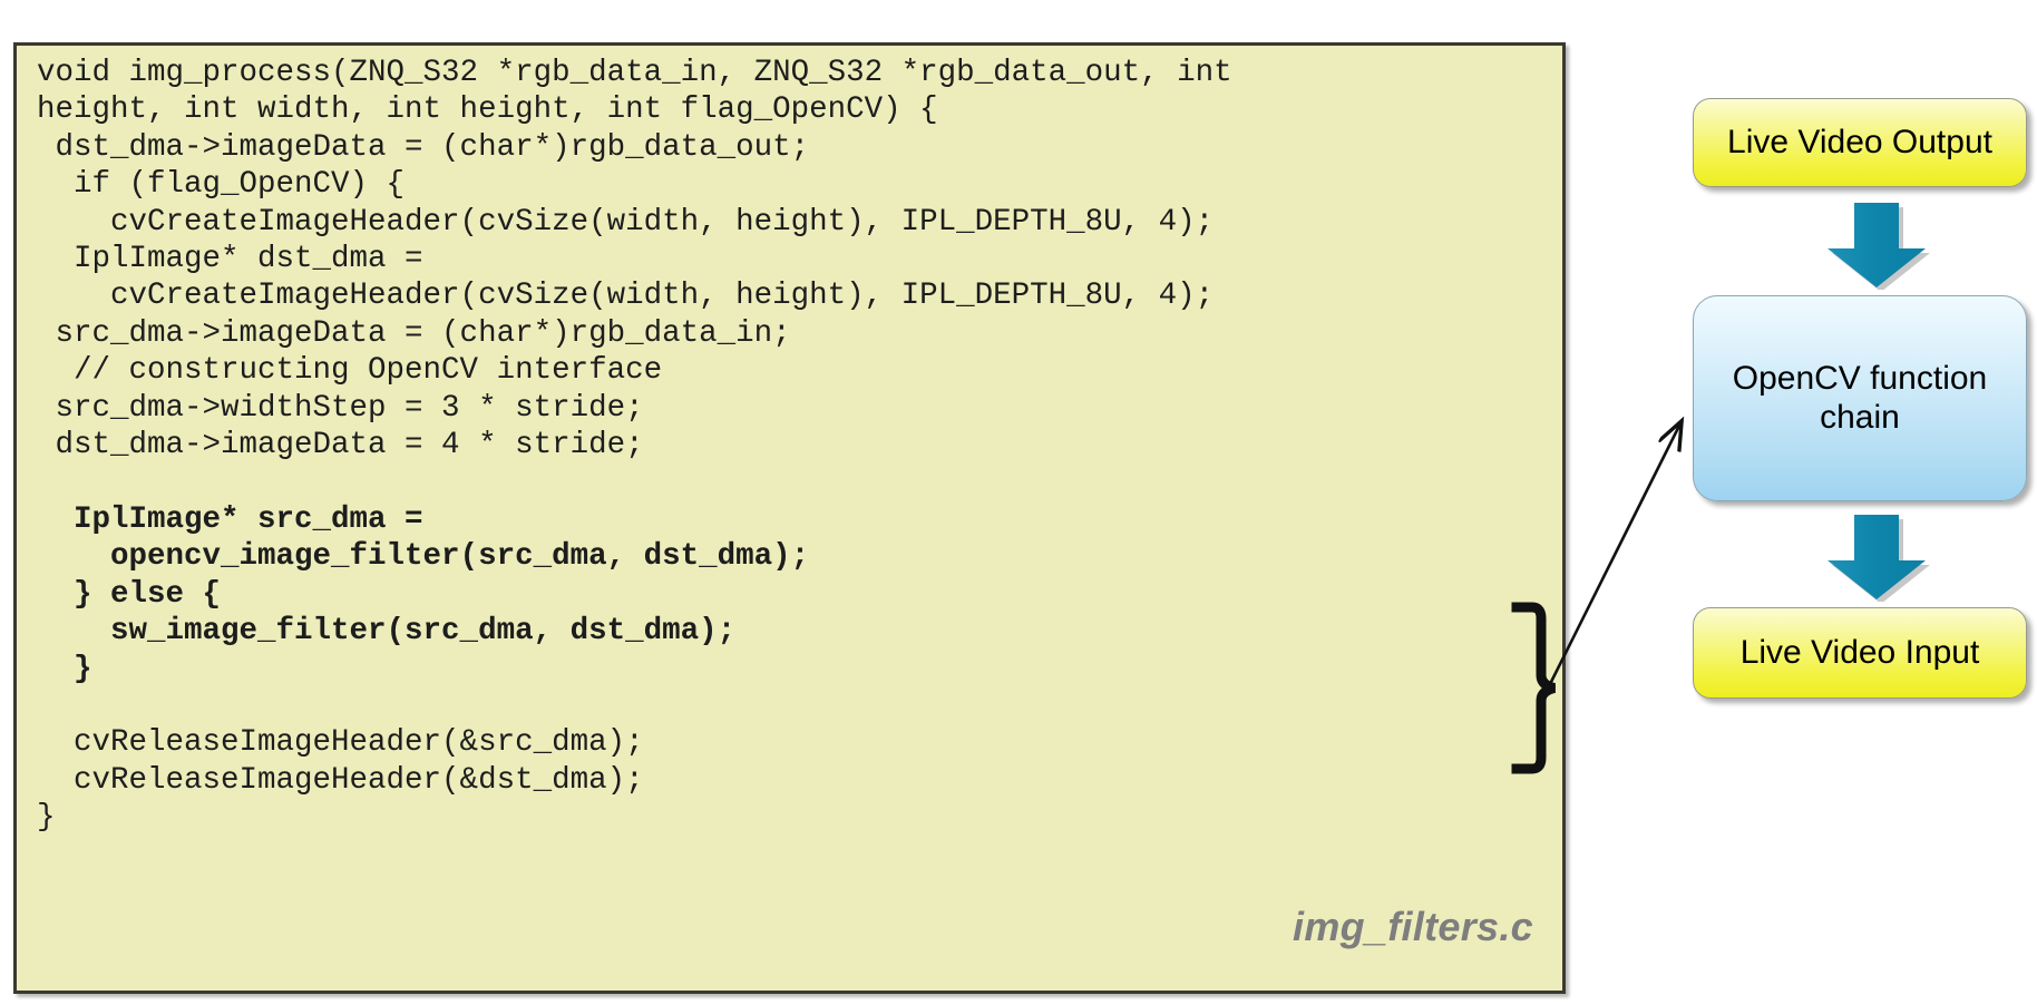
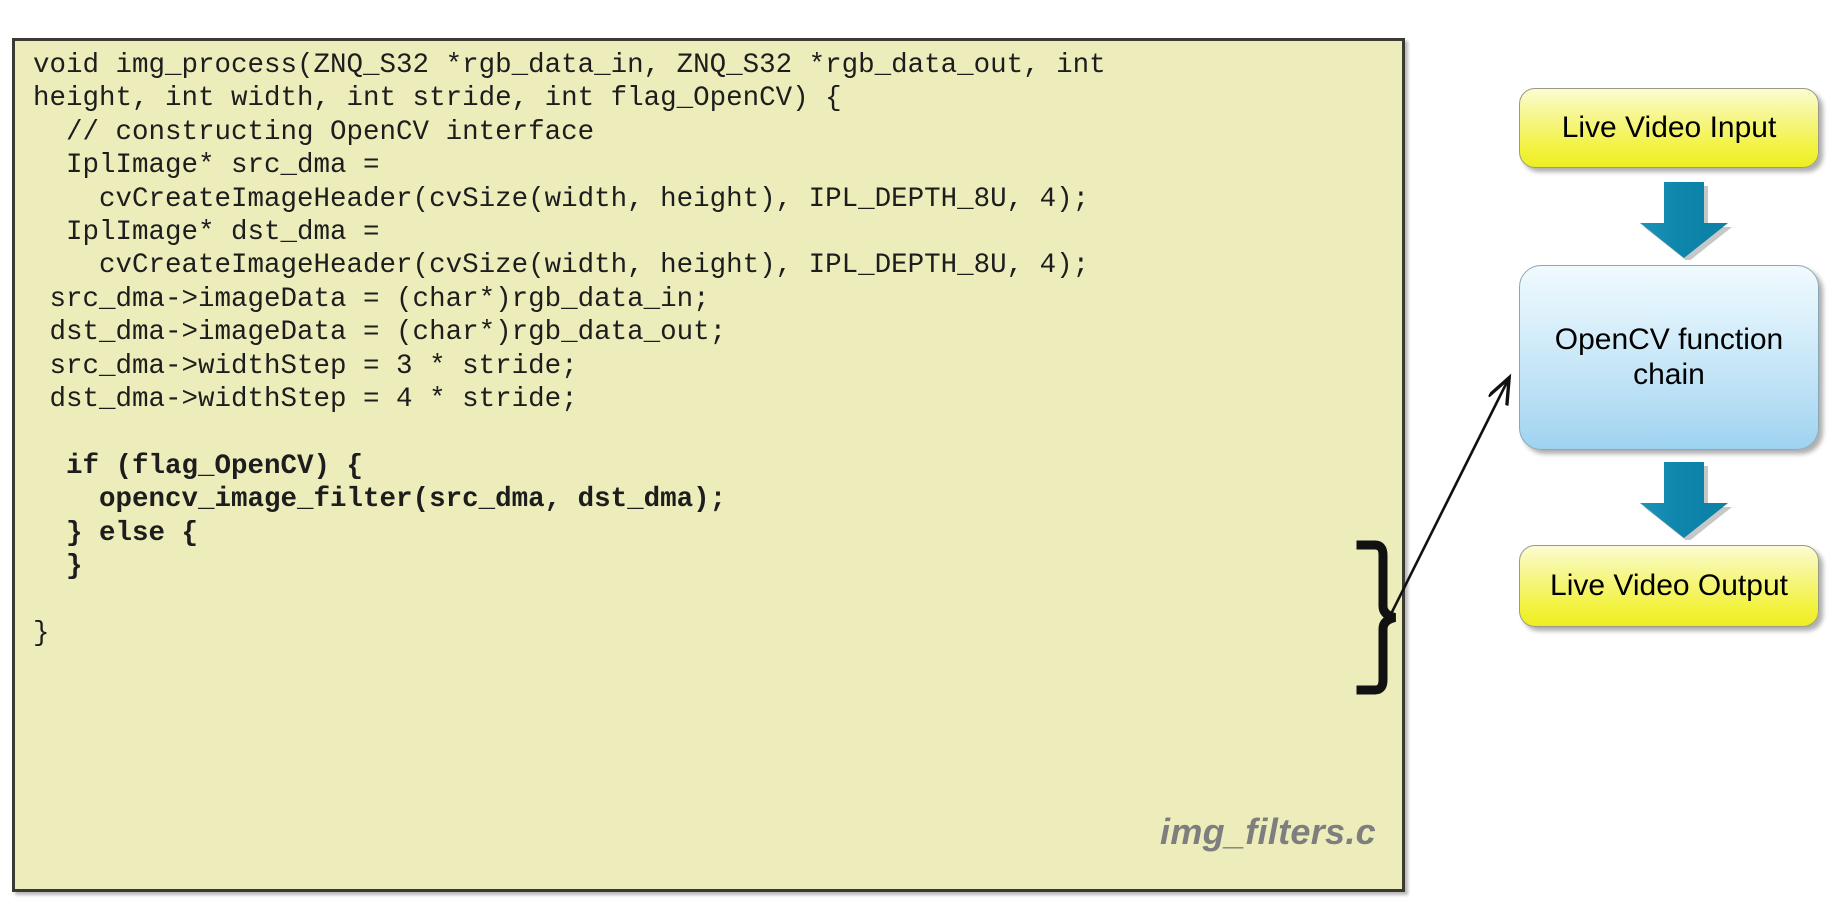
  void img_process(ZNQ_S32 *rgb_data_in, ZNQ_S32 *rgb_data_out, int
- height, int width, int height, int flag_OpenCV) {
+ height, int width, int stride, int flag_OpenCV) {
- dst_dma->imageData = (char*)rgb_data_out;
+ // constructing OpenCV interface
- if (flag_OpenCV) {
+ IplImage* src_dma =
  cvCreateImageHeader(cvSize(width, height), IPL_DEPTH_8U, 4);
  IplImage* dst_dma =
  cvCreateImageHeader(cvSize(width, height), IPL_DEPTH_8U, 4);
  src_dma->imageData = (char*)rgb_data_in;
- // constructing OpenCV interface
+ dst_dma->imageData = (char*)rgb_data_out;
  src_dma->widthStep = 3 * stride;
- dst_dma->imageData = 4 * stride;
+ dst_dma->widthStep = 4 * stride;
- IplImage* src_dma =
+ if (flag_OpenCV) {
  opencv_image_filter(src_dma, dst_dma);
  } else {
- sw_image_filter(src_dma, dst_dma);
  }
- cvReleaseImageHeader(&src_dma);
- cvReleaseImageHeader(&dst_dma);
  }
  img_filters.c
- Live Video Output
+ Live Video Input
  OpenCV function
  chain
- Live Video Input
+ Live Video Output
